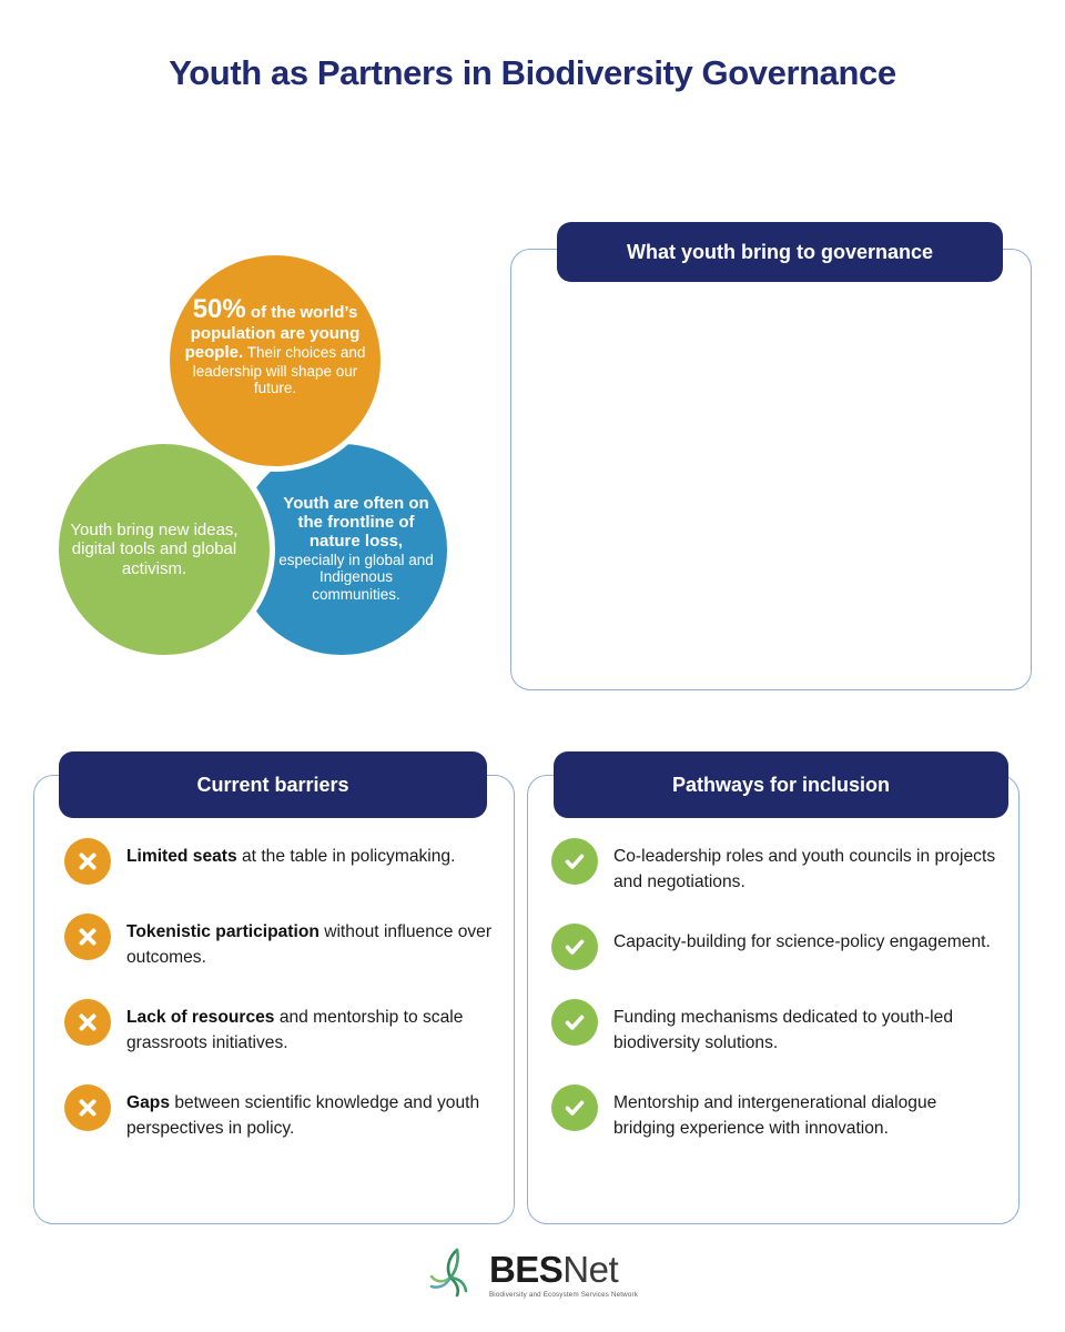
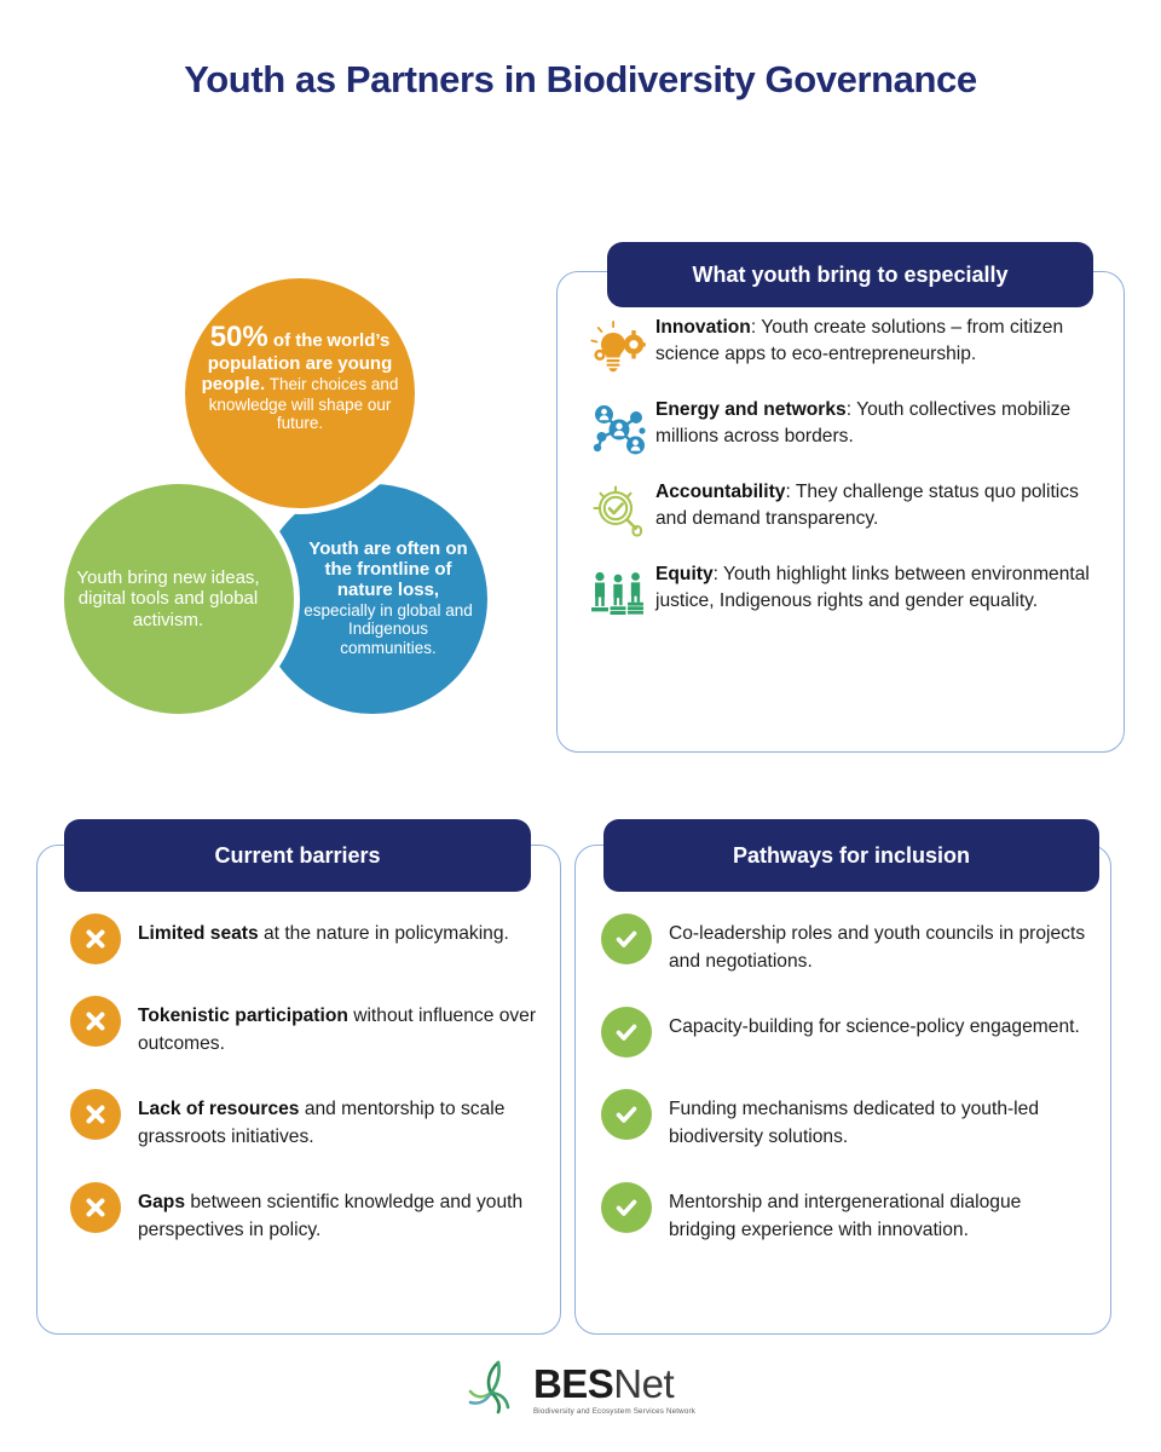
  Youth as Partners in Biodiversity Governance
  Youth bring new ideas, digital tools and global activism.
  Youth are often on the frontline of nature loss, especially in global and Indigenous communities.
- 50% of the world’s population are young people. Their choices and leadership will shape our future.
+ 50% of the world’s population are young people. Their choices and knowledge will shape our future.
- What youth bring to governance
+ What youth bring to especially
+ Innovation: Youth create solutions – from citizen science apps to eco-entrepreneurship.
+ Energy and networks: Youth collectives mobilize millions across borders.
+ Accountability: They challenge status quo politics and demand transparency.
+ Equity: Youth highlight links between environmental justice, Indigenous rights and gender equality.
  Current barriers
- Limited seats at the table in policymaking.
+ Limited seats at the nature in policymaking.
  Tokenistic participation without influence over outcomes.
  Lack of resources and mentorship to scale grassroots initiatives.
  Gaps between scientific knowledge and youth perspectives in policy.
  Pathways for inclusion
  Co-leadership roles and youth councils in projects and negotiations.
  Capacity-building for science-policy engagement.
  Funding mechanisms dedicated to youth-led biodiversity solutions.
  Mentorship and intergenerational dialogue bridging experience with innovation.
  BESNet
